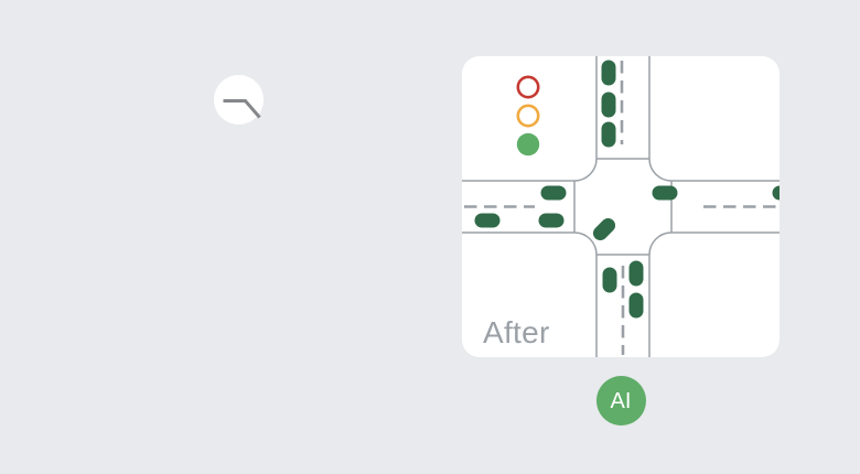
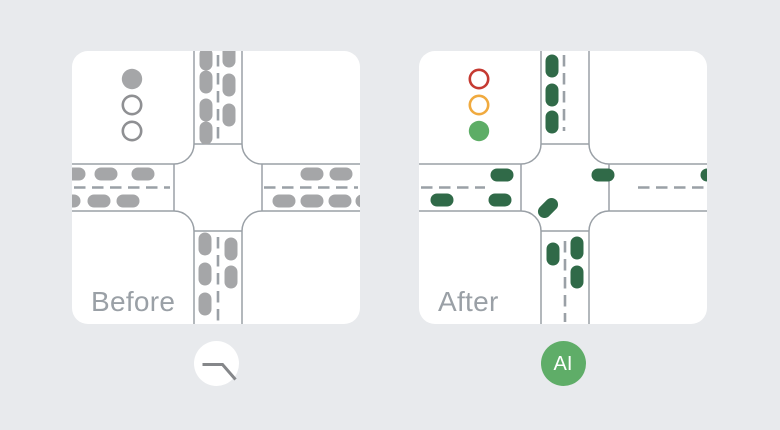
+ Before
  After
  AI
